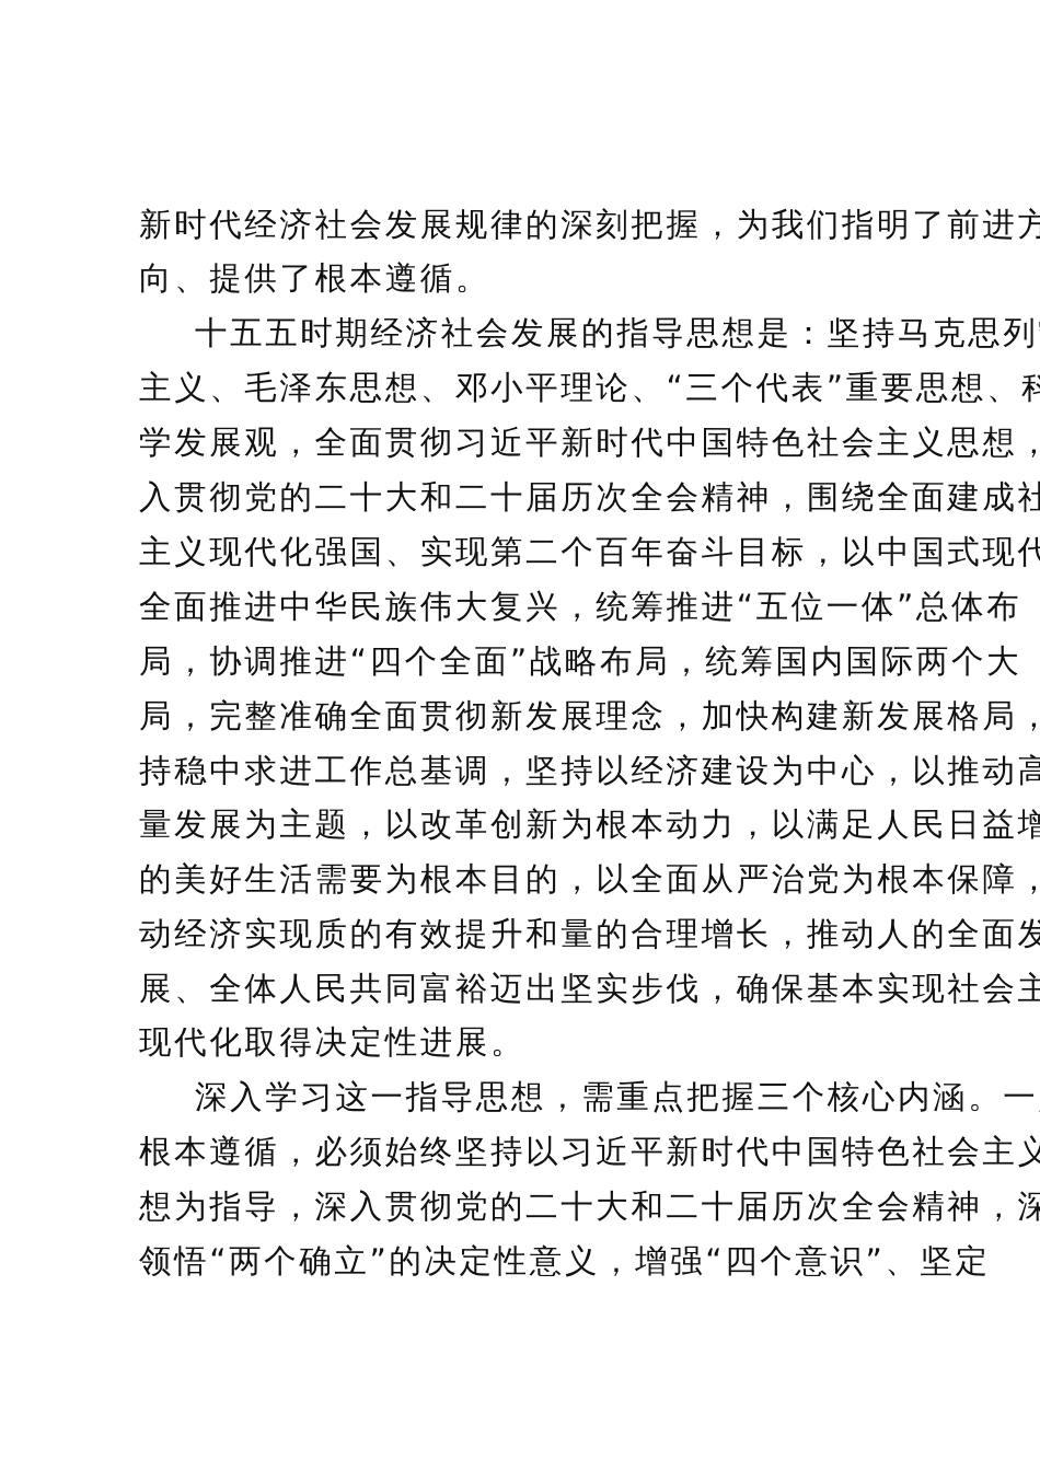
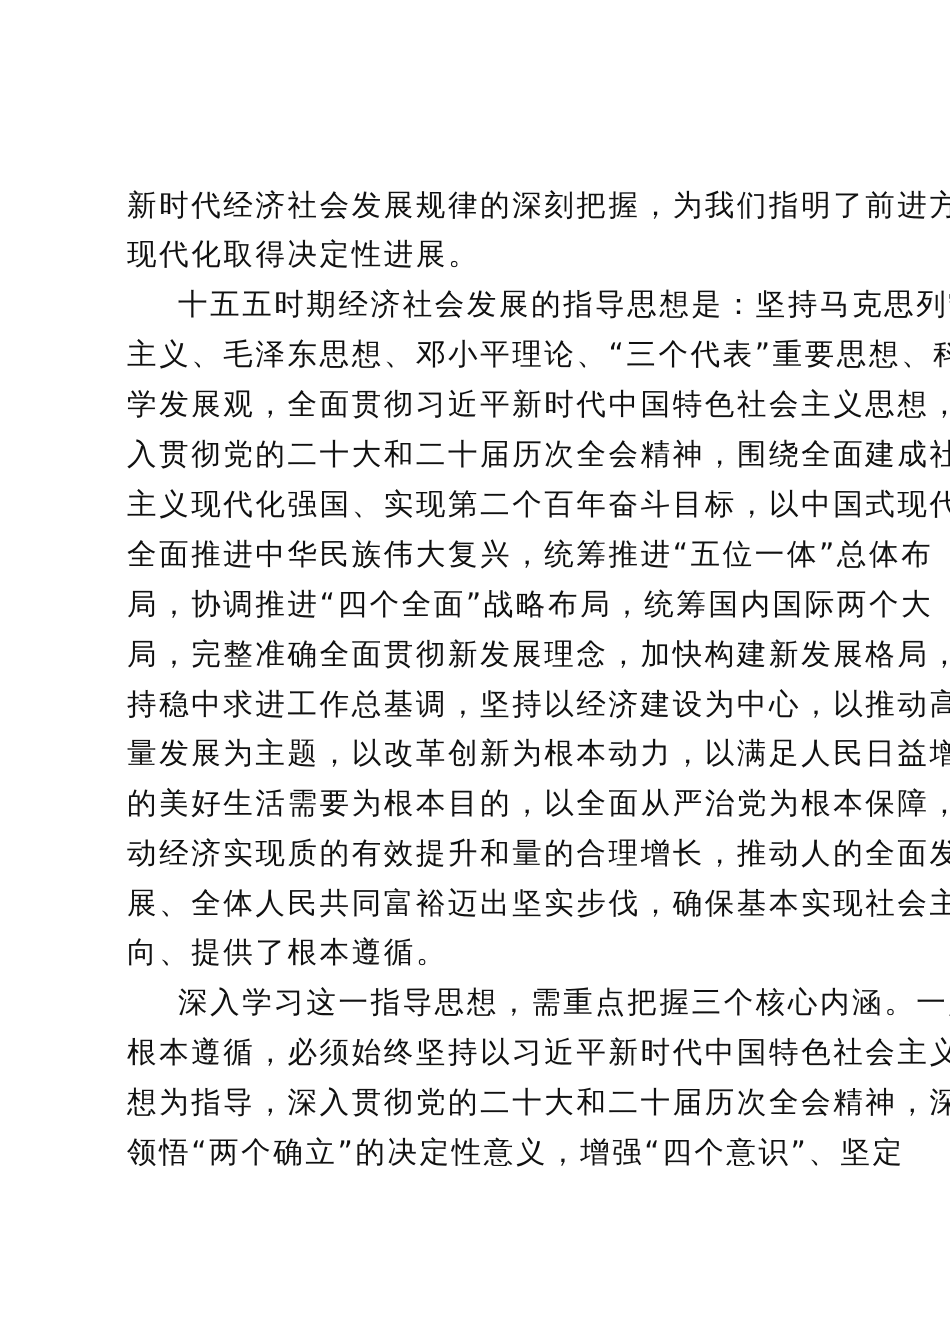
  新时代经济社会发展规律的深刻把握，为我们指明了前进方
- 向、提供了根本遵循。
+ 现代化取得决定性进展。
  十五五时期经济社会发展的指导思想是：坚持马克思列
  主义、毛泽东思想、邓小平理论、“三个代表”重要思想、科
  学发展观，全面贯彻习近平新时代中国特色社会主义思想，
  入贯彻党的二十大和二十届历次全会精神，围绕全面建成社
  主义现代化强国、实现第二个百年奋斗目标，以中国式现代
  全面推进中华民族伟大复兴，统筹推进“五位一体”总体布
  局，协调推进“四个全面”战略布局，统筹国内国际两个大
  局，完整准确全面贯彻新发展理念，加快构建新发展格局，
  持稳中求进工作总基调，坚持以经济建设为中心，以推动高
  量发展为主题，以改革创新为根本动力，以满足人民日益增
  的美好生活需要为根本目的，以全面从严治党为根本保障，
  动经济实现质的有效提升和量的合理增长，推动人的全面发
  展、全体人民共同富裕迈出坚实步伐，确保基本实现社会主
- 现代化取得决定性进展。
+ 向、提供了根本遵循。
  深入学习这一指导思想，需重点把握三个核心内涵。一
  根本遵循，必须始终坚持以习近平新时代中国特色社会主义
  想为指导，深入贯彻党的二十大和二十届历次全会精神，深
  领悟“两个确立”的决定性意义，增强“四个意识”、坚定
